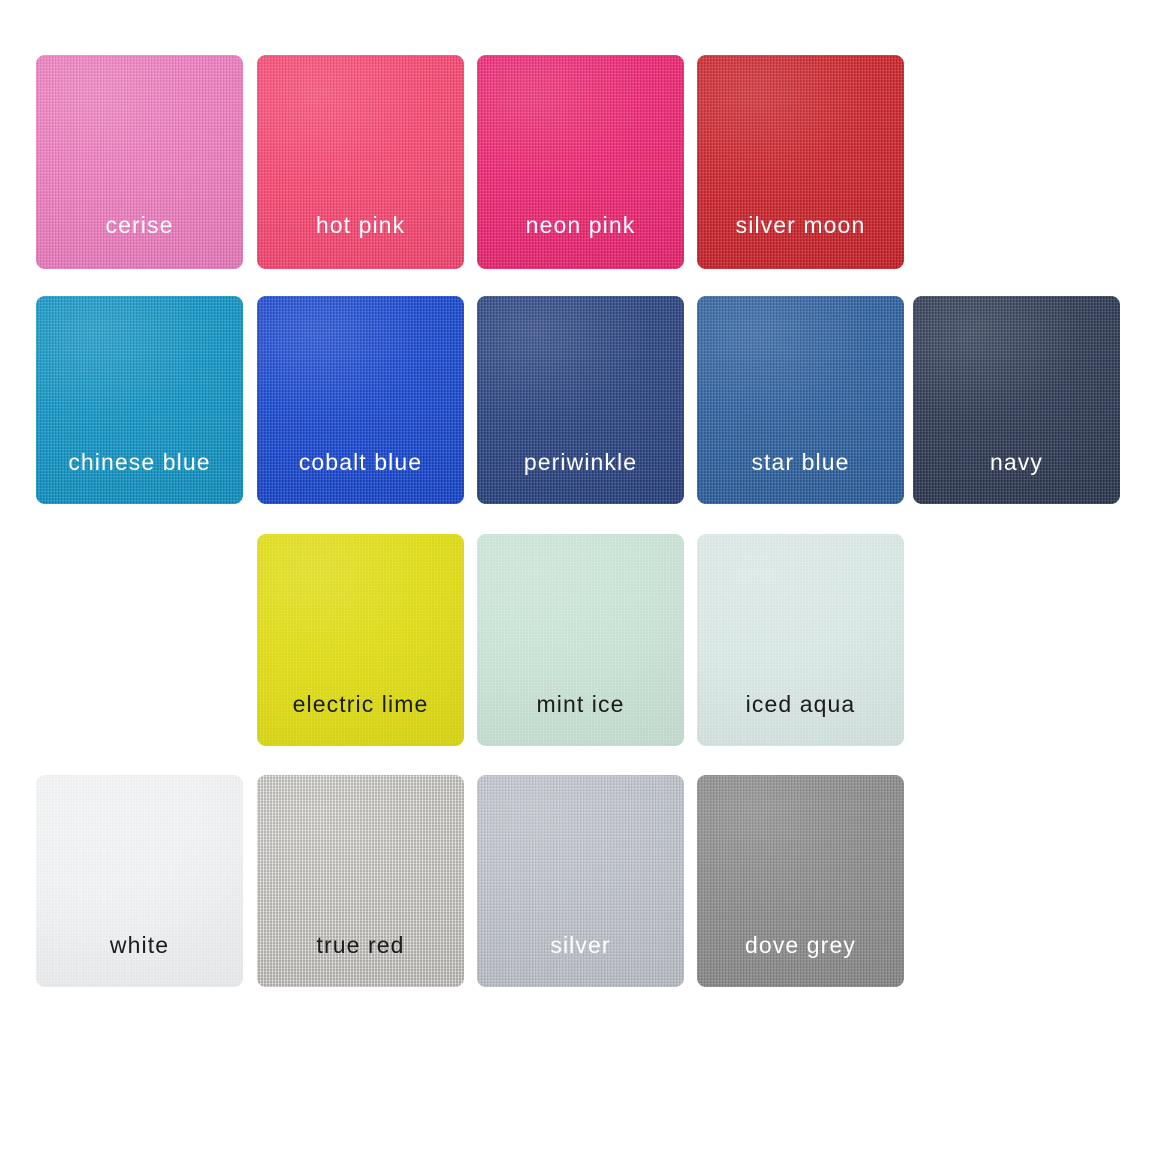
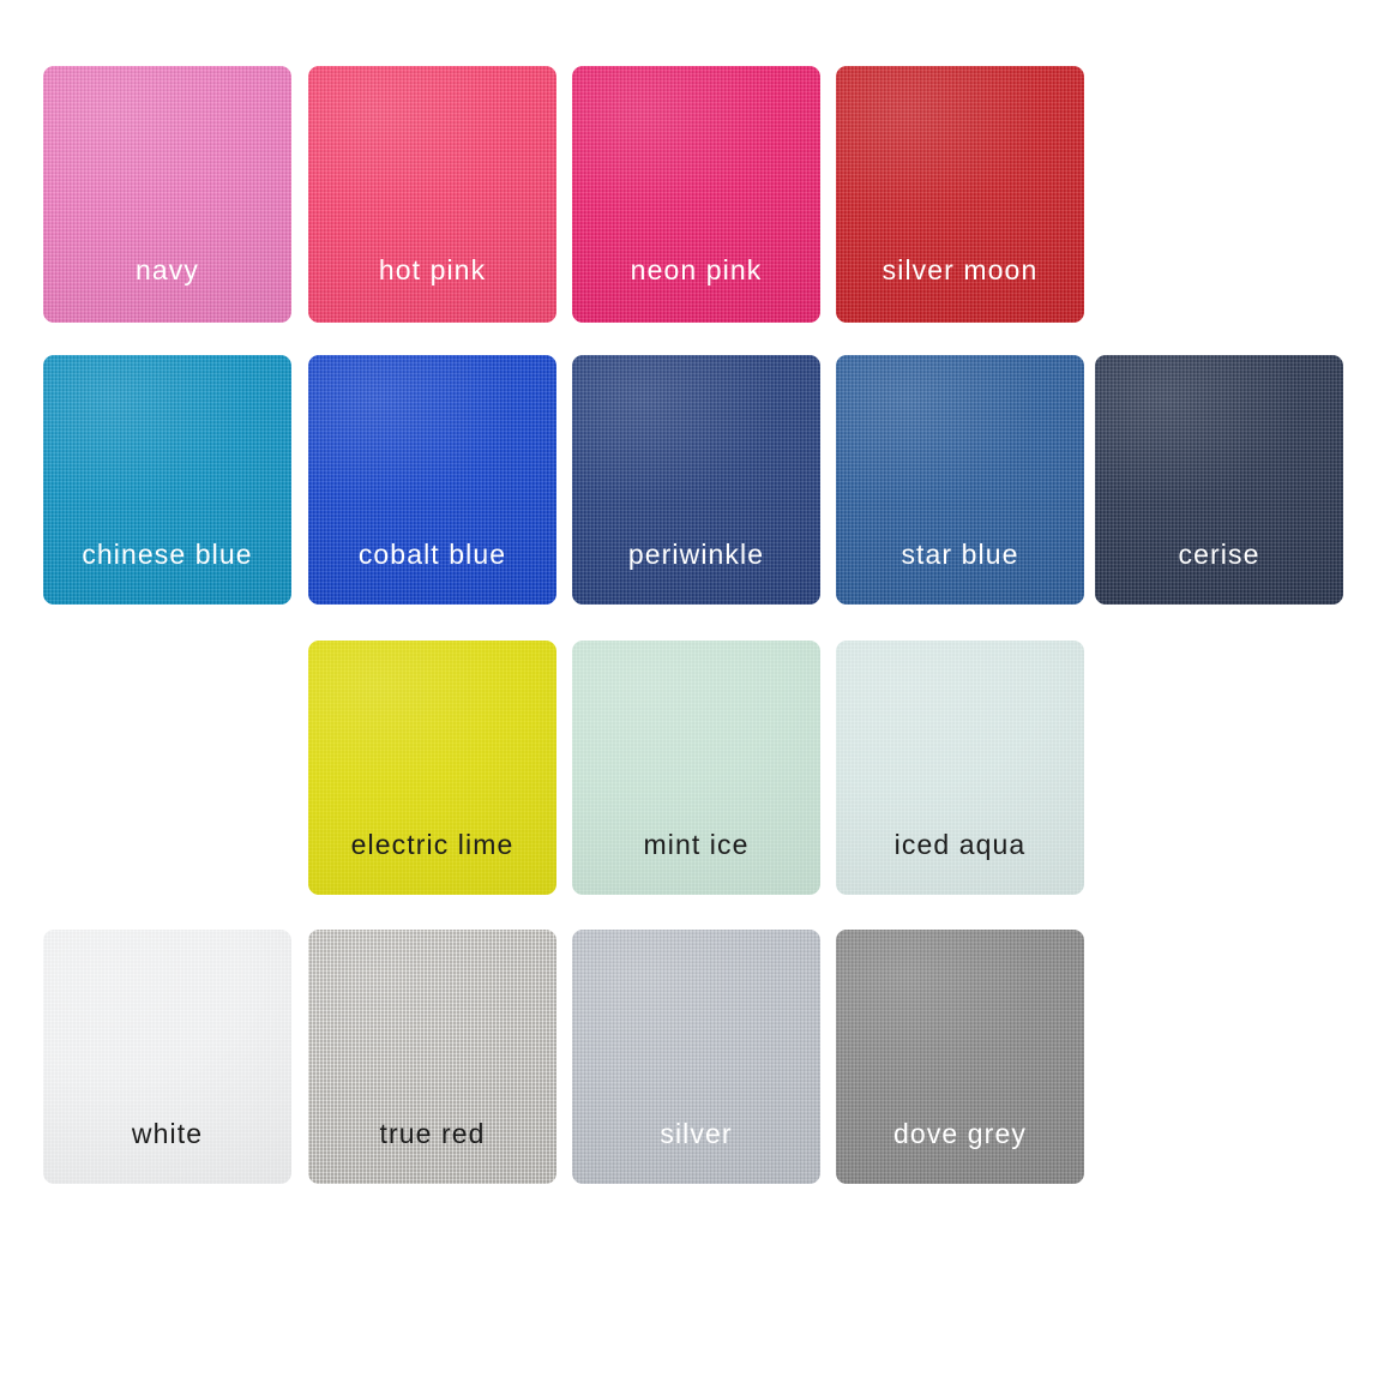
- cerise
+ navy
  hot pink
  neon pink
  silver moon
  chinese blue
  cobalt blue
  periwinkle
  star blue
- navy
+ cerise
  electric lime
  mint ice
  iced aqua
  white
  true red
  silver
  dove grey
